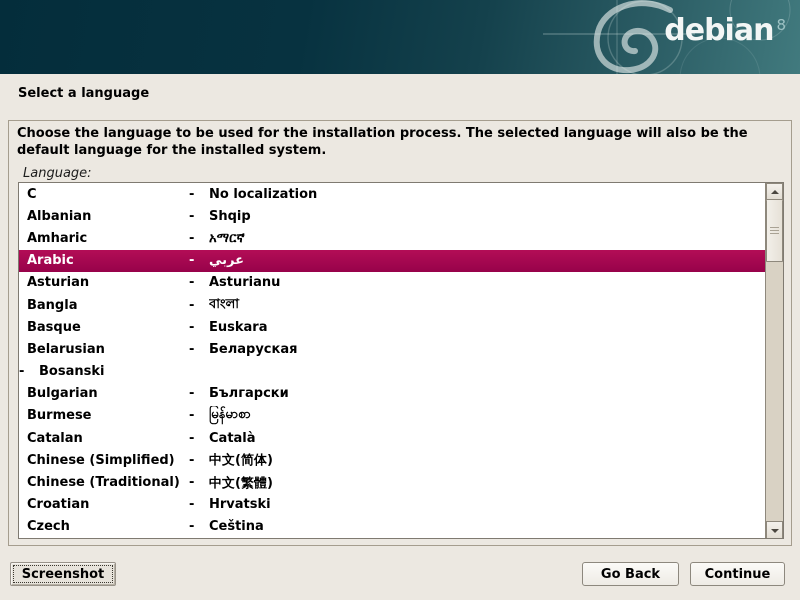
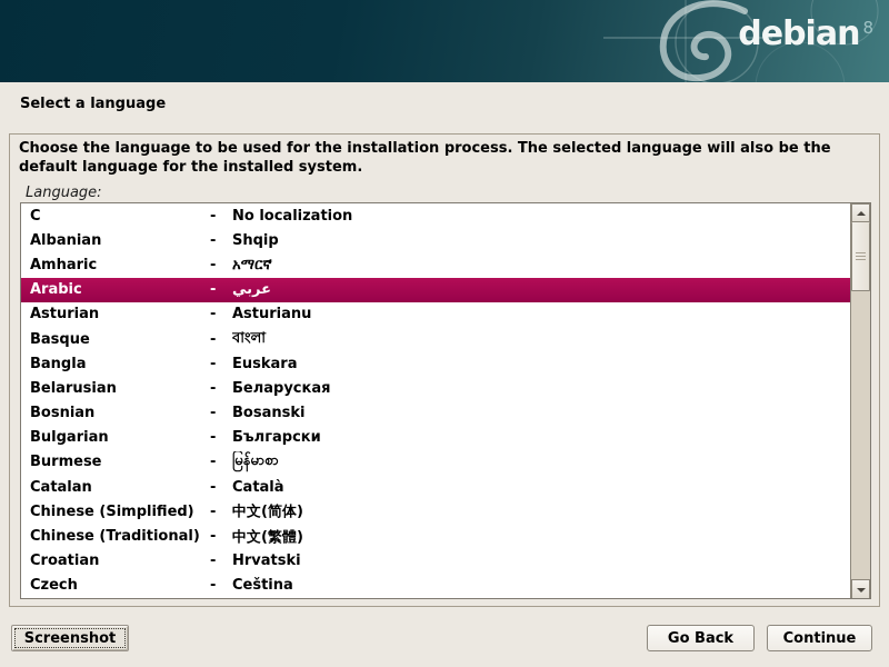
  debian
  8
  Select a language
  Choose the language to be used for the installation process. The selected language will also be the
  default language for the installed system.
  Language:
  C
  -
  No localization
  Albanian
  -
  Shqip
  Amharic
  -
  አማርኛ
  Arabic
  -
  عربي
  Asturian
  -
  Asturianu
- Bangla
+ Basque
  -
  বাংলা
- Basque
+ Bangla
  -
  Euskara
  Belarusian
  -
  Беларуская
+ Bosnian
  -
  Bosanski
  Bulgarian
  -
  Български
  Burmese
  -
  မြန်မာစာ
  Catalan
  -
  Català
  Chinese (Simplified)
  -
  中文(简体)
  Chinese (Traditional)
  -
  中文(繁體)
  Croatian
  -
  Hrvatski
  Czech
  -
  Čeština
  Screenshot
  Go Back
  Continue
